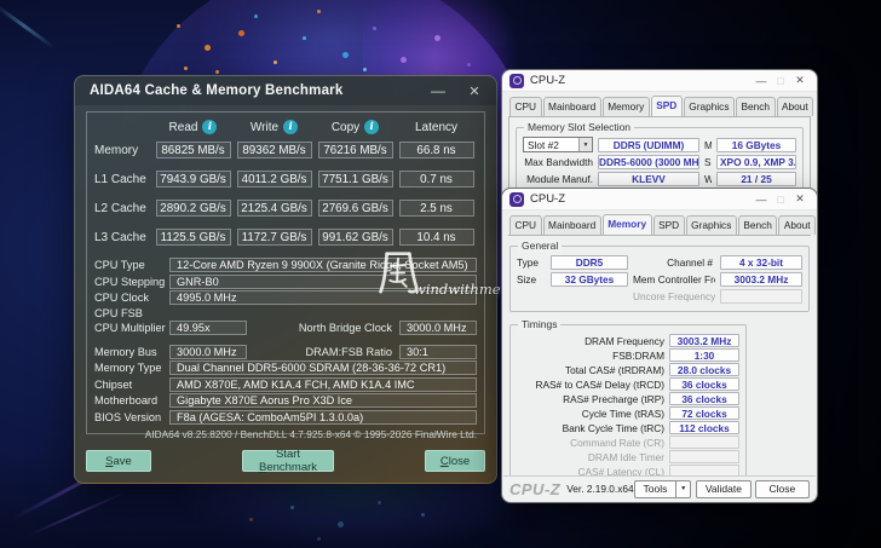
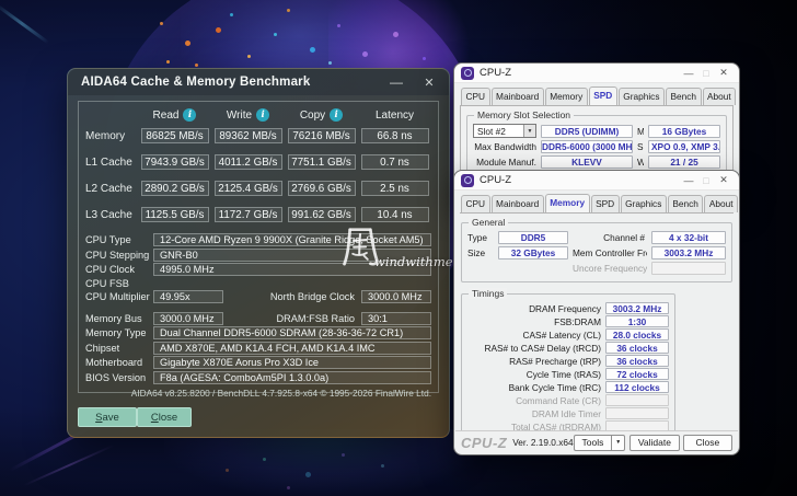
  AIDA64 Cache & Memory Benchmark
  —
  ✕
  Read
  i
  Write
  i
  Copy
  i
  Latency
  Memory
  86825 MB/s
  89362 MB/s
  76216 MB/s
  66.8 ns
  L1 Cache
  7943.9 GB/s
  4011.2 GB/s
  7751.1 GB/s
  0.7 ns
  L2 Cache
  2890.2 GB/s
  2125.4 GB/s
  2769.6 GB/s
  2.5 ns
  L3 Cache
  1125.5 GB/s
  1172.7 GB/s
  991.62 GB/s
  10.4 ns
  CPU Type
  12-Core AMD Ryzen 9 9900X (Granite Ridge, Socket AM5)
  CPU Stepping
  GNR-B0
  CPU Clock
  4995.0 MHz
  CPU FSB
  CPU Multiplier
  49.95x
  North Bridge Clock
  3000.0 MHz
  Memory Bus
  3000.0 MHz
  DRAM:FSB Ratio
  30:1
  Memory Type
  Dual Channel DDR5-6000 SDRAM (28-36-36-72 CR1)
  Chipset
  AMD X870E, AMD K1A.4 FCH, AMD K1A.4 IMC
  Motherboard
  Gigabyte X870E Aorus Pro X3D Ice
  BIOS Version
  F8a (AGESA: ComboAm5PI 1.3.0.0a)
  AIDA64 v8.25.8200 / BenchDLL 4.7.925.8-x64 © 1995-2026 FinalWire Ltd.
  Save
- Start Benchmark
  Close
  windwithme
  CPU-Z
  —
  □
  ✕
  CPU
  Mainboard
  Memory
  SPD
  Graphics
  Bench
  About
  Memory Slot Selection
  Slot #2
  DDR5 (UDIMM)
  16 GBytes
  Max Bandwidth
  DDR5-6000 (3000 MH
  XPO 0.9, XMP 3.
  Module Manuf.
  KLEVV
  21 / 25
  CPU-Z
  —
  □
  ✕
  CPU
  Mainboard
  Memory
  SPD
  Graphics
  Bench
  About
  General
  Type
  DDR5
  Channel #
  4 x 32-bit
  Size
  32 GBytes
  Mem Controller Fr
  3003.2 MHz
  Uncore Frequency
  Timings
  DRAM Frequency
  3003.2 MHz
  FSB:DRAM
  1:30
- Total CAS# (tRDRAM)
+ CAS# Latency (CL)
  28.0 clocks
  RAS# to CAS# Delay (tRCD)
  36 clocks
  RAS# Precharge (tRP)
  36 clocks
  Cycle Time (tRAS)
  72 clocks
  Bank Cycle Time (tRC)
  112 clocks
  Command Rate (CR)
  DRAM Idle Timer
- CAS# Latency (CL)
+ Total CAS# (tRDRAM)
  CPU-Z
  Ver. 2.19.0.x64
  Tools
  Validate
  Close
